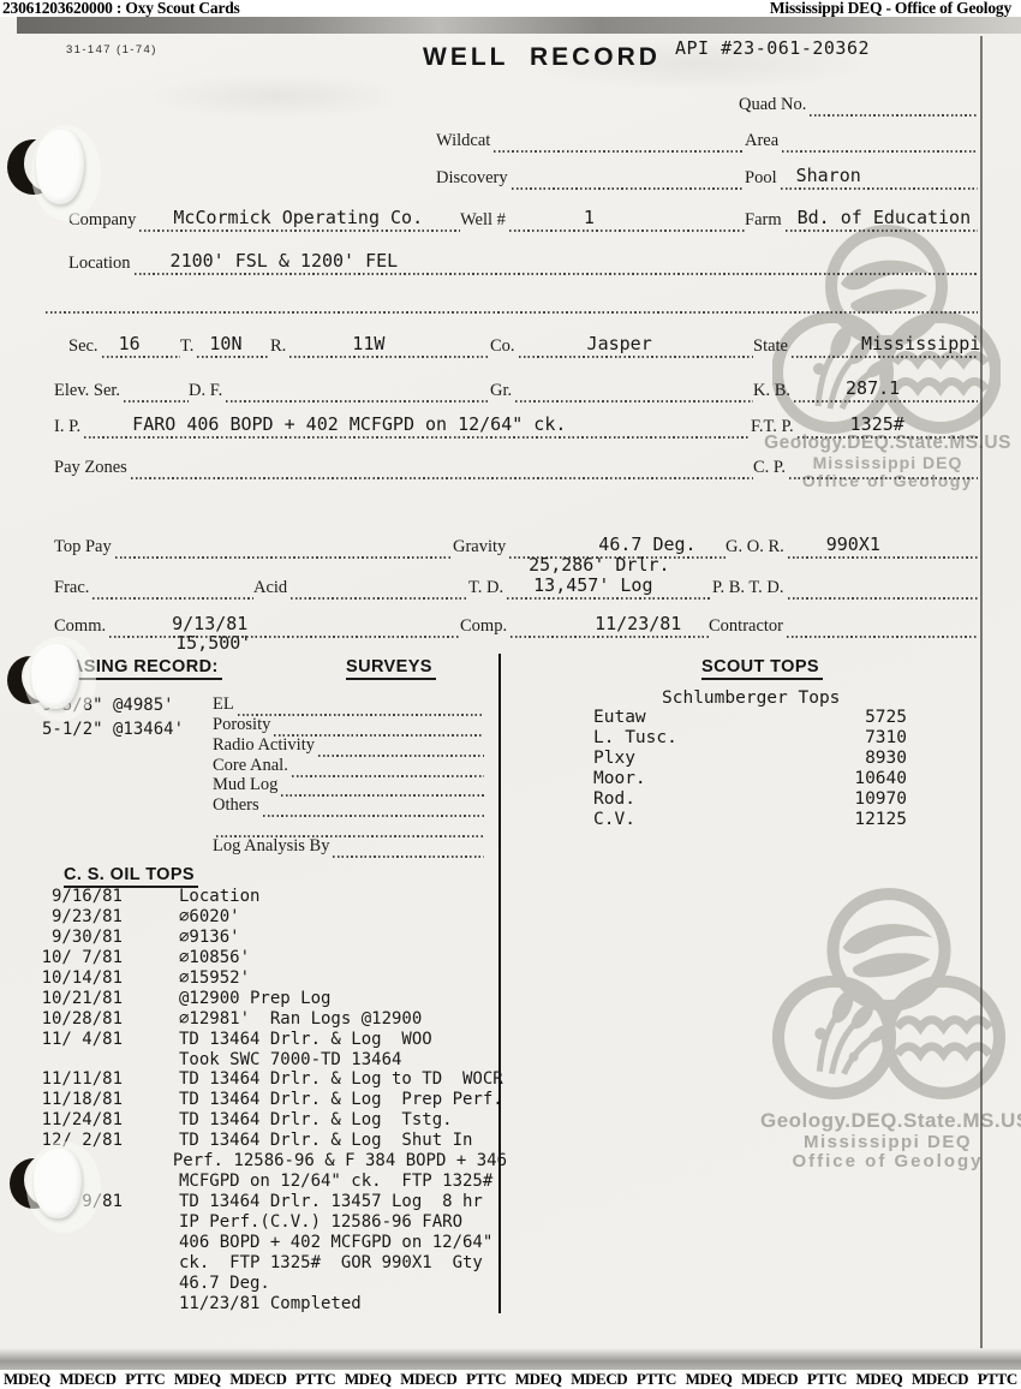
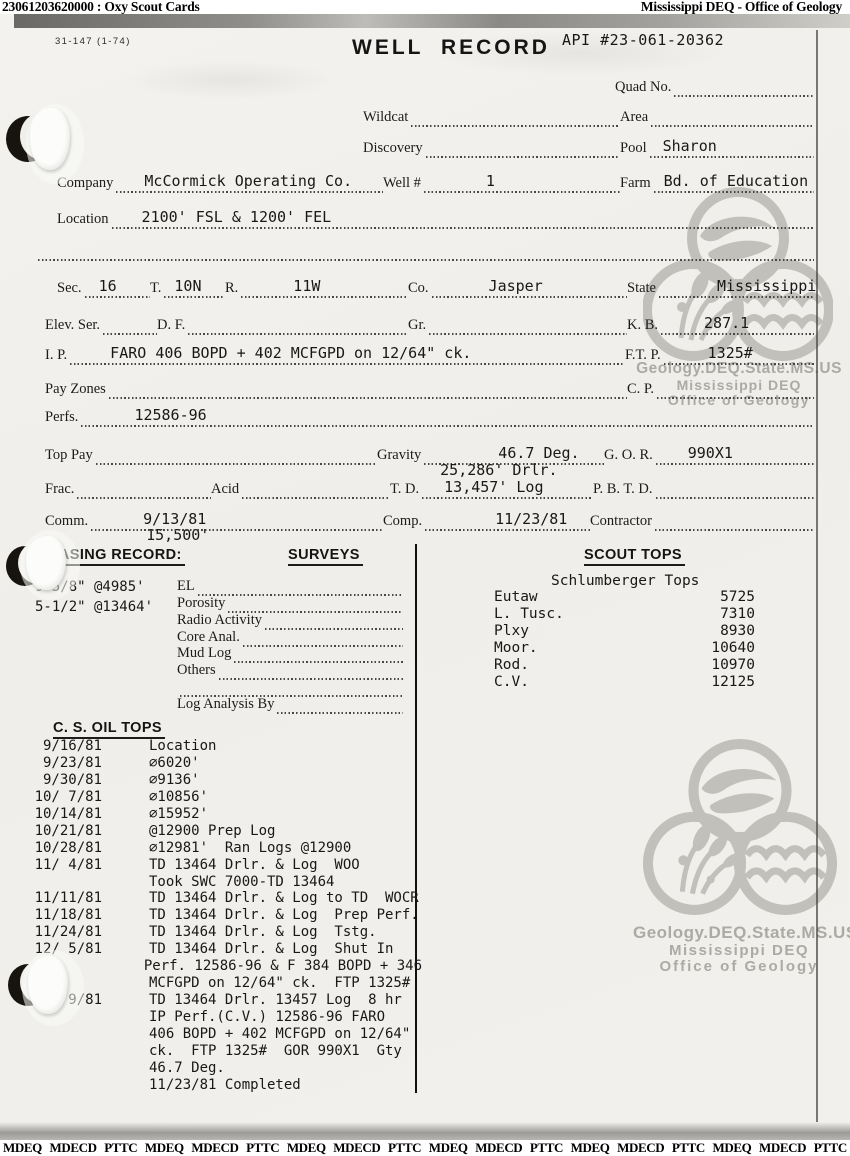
  23061203620000 : Oxy Scout Cards
  Mississippi DEQ - Office of Geology
  Geology.DEQ.State.MS.US
  Office of Geology
  Geology.DEQ.State.MS.U
  Mississippi DEQ
  Office of Geology
  31-147 (1-74)
  WELL RECORD
  API #23-061-20362
  Quad No.
  Wildcat
  Area
  Discovery
  Pool
  Sharon
  Company
  McCormick Operating Co.
  Well #
  1
  Farm
  Bd. of Education
  Location
  2100' FSL & 1200' FEL
  Sec.
  16
  T.
  10N
  R.
  11W
  Co.
  Jasper
  State
  Mississippi
  Elev. Ser.
  D. F.
  Gr.
  K. B.
  287.1
  I. P.
  FARO 406 BOPD + 402 MCFGPD on 12/64" ck.
  F.T. P.
  1325#
  Pay Zones
  C. P.
+ Perfs.
+ 12586-96
  Top Pay
  Gravity
  46.7 Deg.
  G. O. R.
  990X1
  Frac.
  Acid
  T. D.
  25,286' Drlr.
  13,457' Log
  P. B. T. D.
  Comm.
  9/13/81
  15,500'
  Comp.
  11/23/81
  Contractor
  SING RECORD:
  5/8" @4985'
  5-1/2" @13464'
  SURVEYS
  EL
  Porosity
  Radio Activity
  Core Anal.
  Mud Log
  Others
  Log Analysis By
  SCOUT TOPS
  Schlumberger Tops
  Eutaw
  5725
  L. Tusc.
  7310
  Plxy
  8930
  Moor.
  10640
  Rod.
  10970
  C.V.
  12125
  C. S. OIL TOPS
  9/16/81
  Location
  9/23/81
  ∅6020'
  9/30/81
  ∅9136'
  10/ 7/81
  ∅10856'
  10/14/81
  ∅15952'
  10/21/81
  @12900 Prep Log
  10/28/81
  ∅12981' Ran Logs @12900
  11/ 4/81
  TD 13464 Drlr. & Log WOO
  Took SWC 7000-TD 13464
  11/11/81
  TD 13464 Drlr. & Log to TD WOCR
  11/18/81
  TD 13464 Drlr. & Log Prep Perf.
  11/24/81
  TD 13464 Drlr. & Log Tstg.
- 12/ 2/81
+ 12/ 5/81
  TD 13464 Drlr. & Log Shut In
  Perf. 12586-96 & F 384 BOPD + 346
  MCFGPD on 12/64" ck. FTP 1325#
  TD 13464 Drlr. 13457 Log 8 hr
  IP Perf.(C.V.) 12586-96 FARO
  406 BOPD + 402 MCFGPD on 12/64"
  ck. FTP 1325# GOR 990X1 Gty
  46.7 Deg.
  11/23/81 Completed
  MDEQ
  MDECD
  PTTC
  MDEQ
  MDECD
  PTTC
  MDEQ
  MDECD
  PTTC
  MDEQ
  MDECD
  PTTC
  MDEQ
  MDECD
  PTTC
  MDEQ
  MDECD
  PTTC
